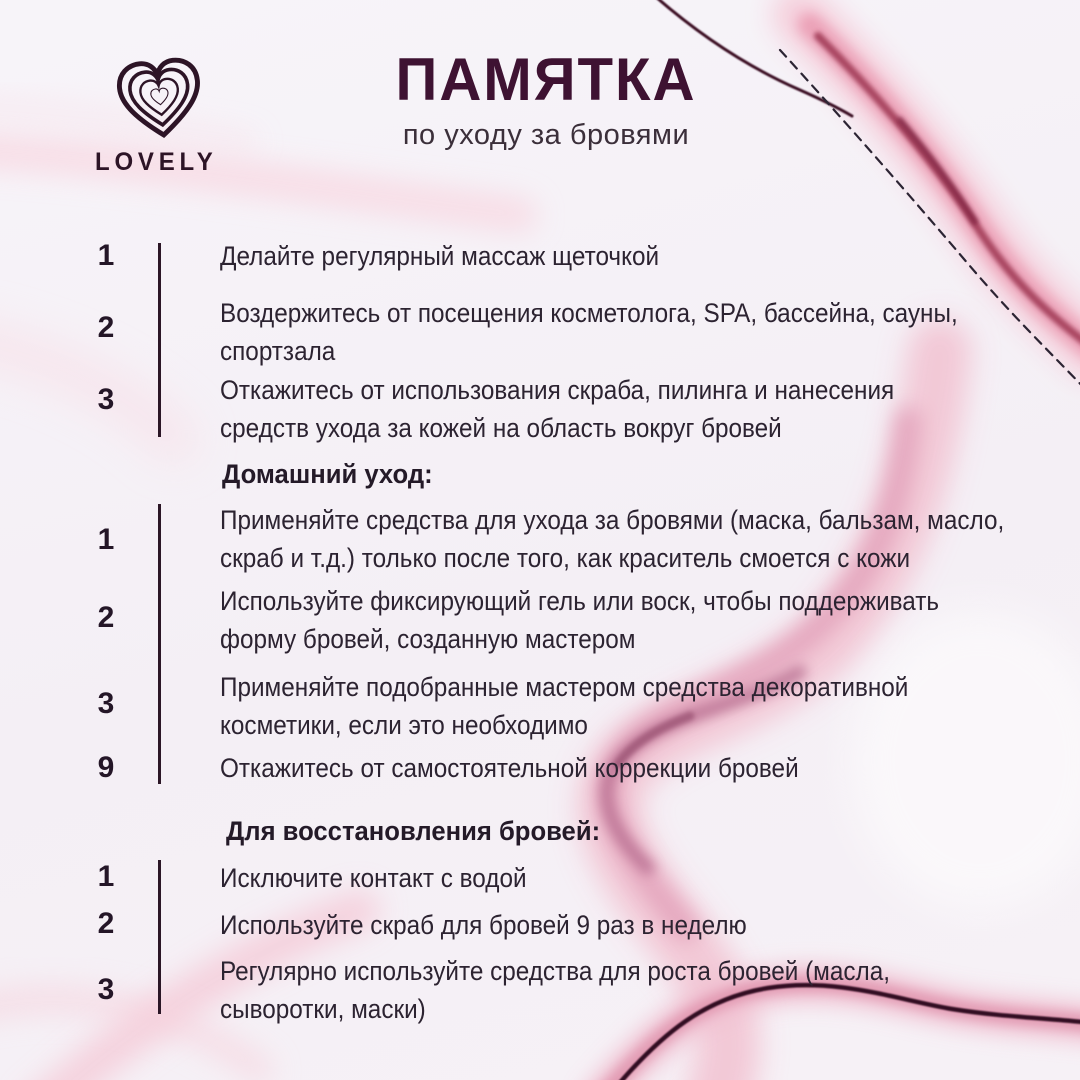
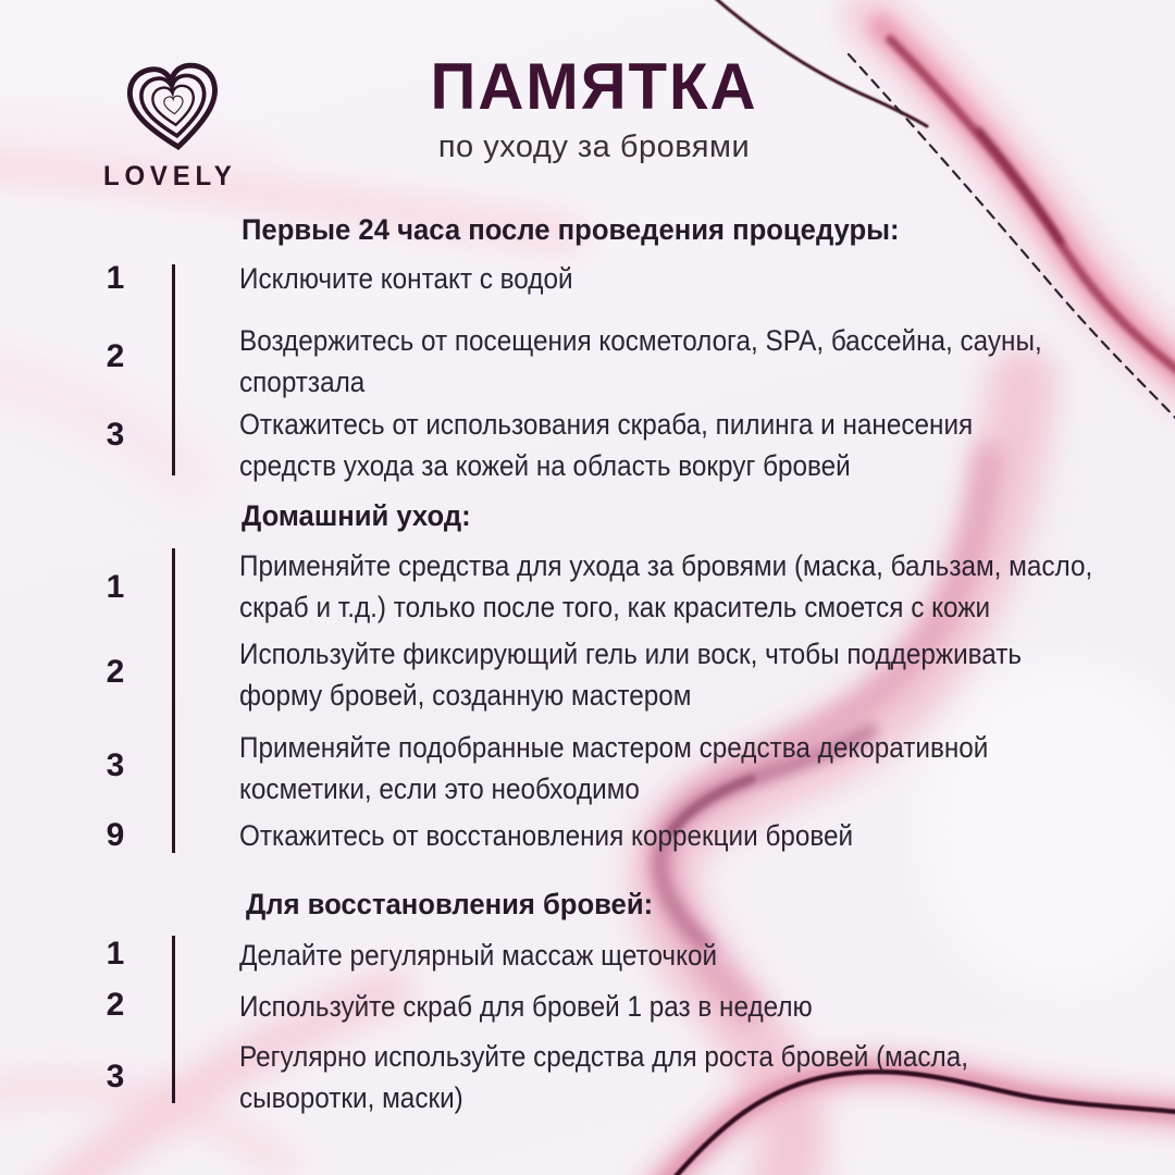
  LOVELY
  ПАМЯТКА
  по уходу за бровями
+ Первые 24 часа после проведения процедуры:
  1
- Делайте регулярный массаж щеточкой
+ Исключите контакт с водой
  2
  Воздержитесь от посещения косметолога, SPA, бассейна, сауны,
  спортзала
  3
  Откажитесь от использования скраба, пилинга и нанесения
  средств ухода за кожей на область вокруг бровей
  Домашний уход:
  1
  Применяйте средства для ухода за бровями (маска, бальзам, масло,
  скраб и т.д.) только после того, как краситель смоется с кожи
  2
  Используйте фиксирующий гель или воск, чтобы поддерживать
  форму бровей, созданную мастером
  3
  Применяйте подобранные мастером средства декоративной
  косметики, если это необходимо
  9
- Откажитесь от самостоятельной коррекции бровей
+ Откажитесь от восстановления коррекции бровей
  Для восстановления бровей:
  1
- Исключите контакт с водой
+ Делайте регулярный массаж щеточкой
  2
- Используйте скраб для бровей 9 раз в неделю
+ Используйте скраб для бровей 1 раз в неделю
  3
  Регулярно используйте средства для роста бровей (масла,
  сыворотки, маски)
